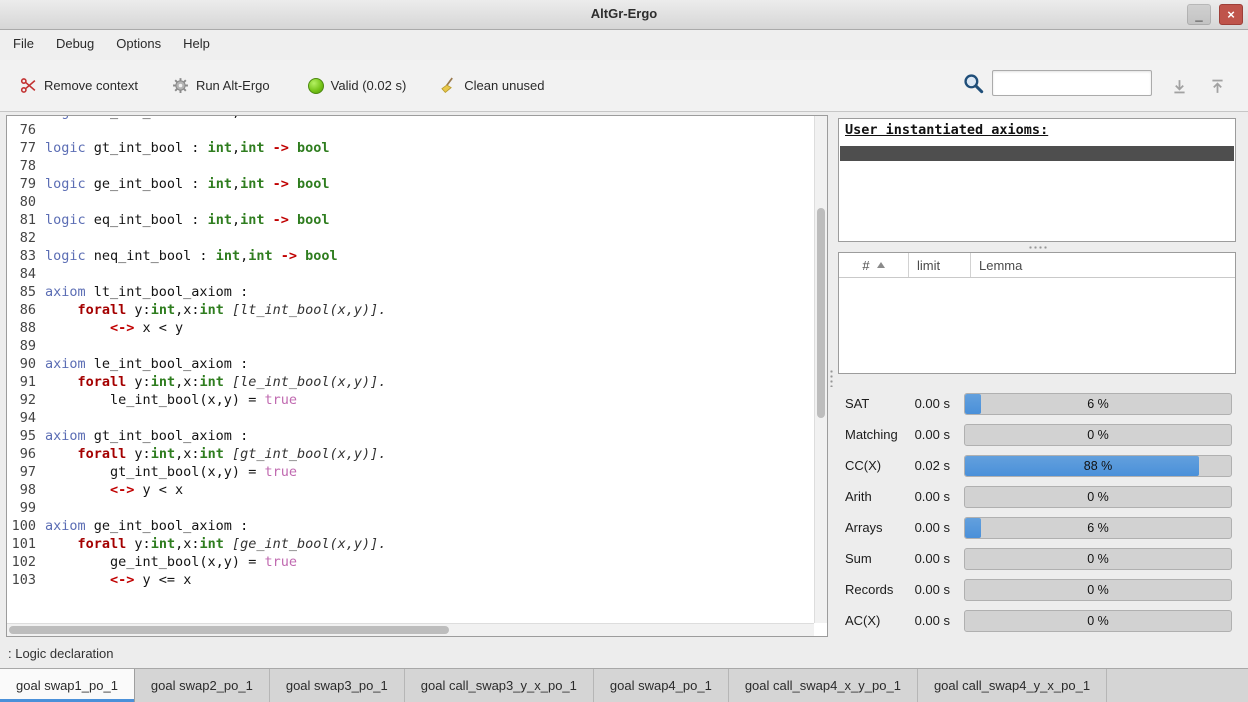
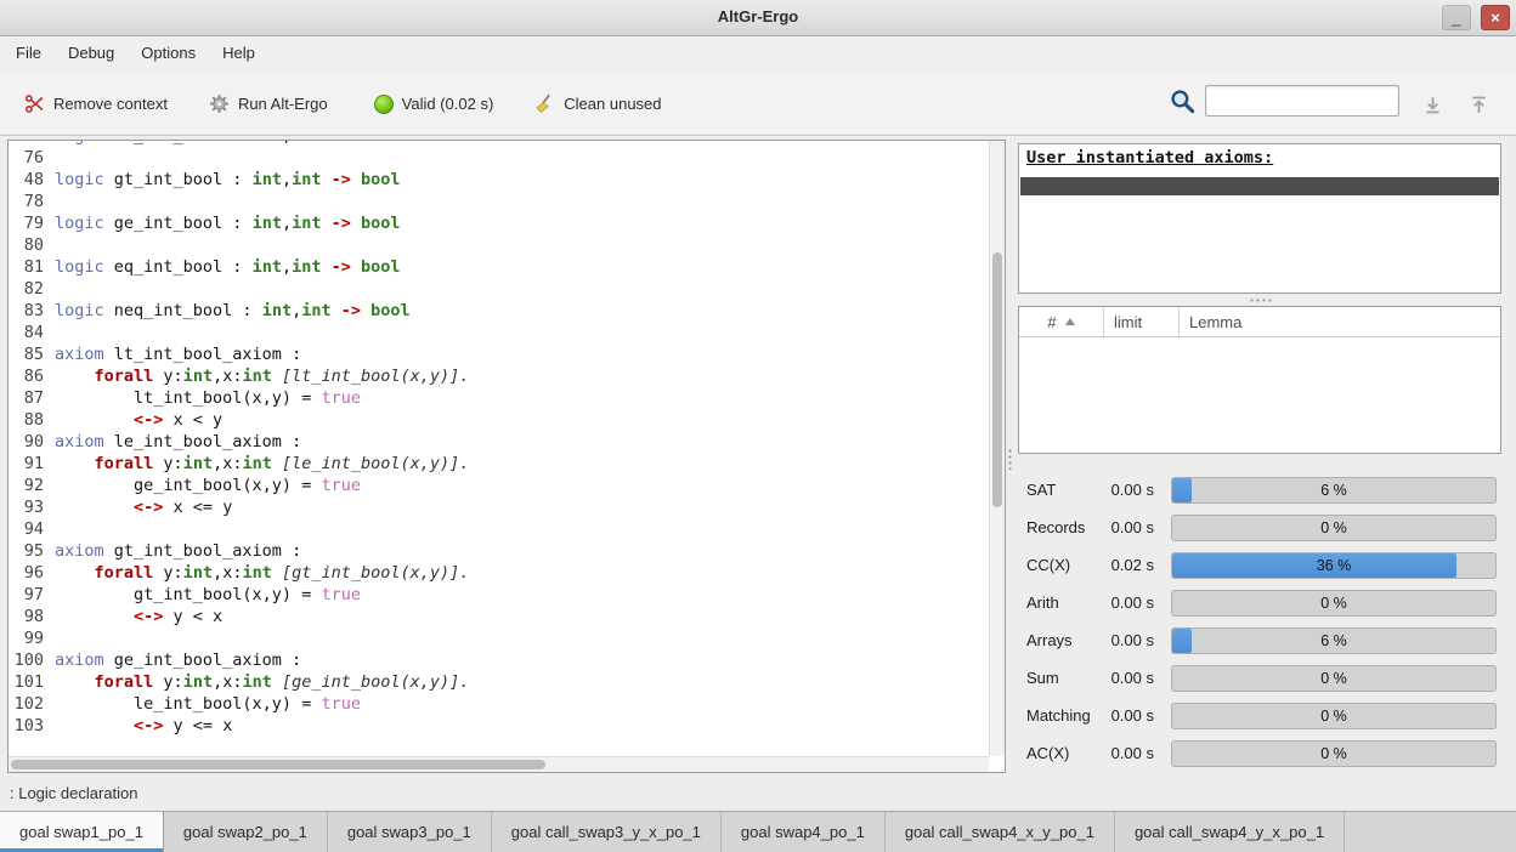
  AltGr-Ergo
  _
  ×
  File
  Debug
  Options
  Help
  Remove context
  Run Alt-Ergo
  Valid (0.02 s)
  Clean unused
  76
- 77
+ 48
  logic gt_int_bool : int,int -> bool
  78
  79
  logic ge_int_bool : int,int -> bool
  80
  81
  logic eq_int_bool : int,int -> bool
  82
  83
  logic neq_int_bool : int,int -> bool
  84
  85
  axiom lt_int_bool_axiom :
  86
  forall y:int,x:int [lt_int_bool(x,y)].
+ 87
+ lt_int_bool(x,y) = true
  88
  <-> x < y
- 89
  90
  axiom le_int_bool_axiom :
  91
  forall y:int,x:int [le_int_bool(x,y)].
  92
- le_int_bool(x,y) = true
+ ge_int_bool(x,y) = true
+ 93
+ <-> x <= y
  94
  95
  axiom gt_int_bool_axiom :
  96
  forall y:int,x:int [gt_int_bool(x,y)].
  97
  gt_int_bool(x,y) = true
  98
  <-> y < x
  99
  100
  axiom ge_int_bool_axiom :
  101
  forall y:int,x:int [ge_int_bool(x,y)].
  102
- ge_int_bool(x,y) = true
+ le_int_bool(x,y) = true
  103
  <-> y <= x
  User instantiated axioms:
  #
  limit
  Lemma
  SAT
  0.00 s
  6 %
- Matching
+ Records
  0.00 s
  0 %
  CC(X)
  0.02 s
- 88 %
+ 36 %
  Arith
  0.00 s
  0 %
  Arrays
  0.00 s
  6 %
  Sum
  0.00 s
  0 %
- Records
+ Matching
  0.00 s
  0 %
  AC(X)
  0.00 s
  0 %
  : Logic declaration
  goal swap1_po_1
  goal swap2_po_1
  goal swap3_po_1
  goal call_swap3_y_x_po_1
  goal swap4_po_1
  goal call_swap4_x_y_po_1
  goal call_swap4_y_x_po_1
